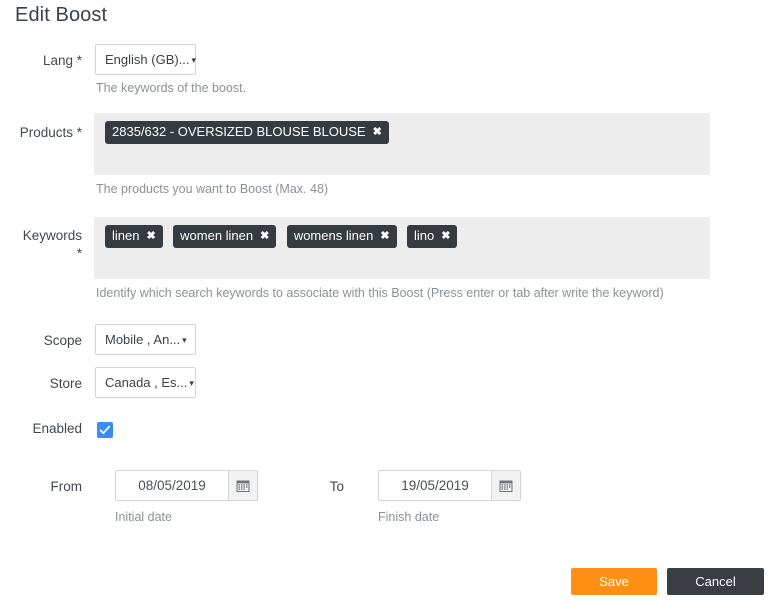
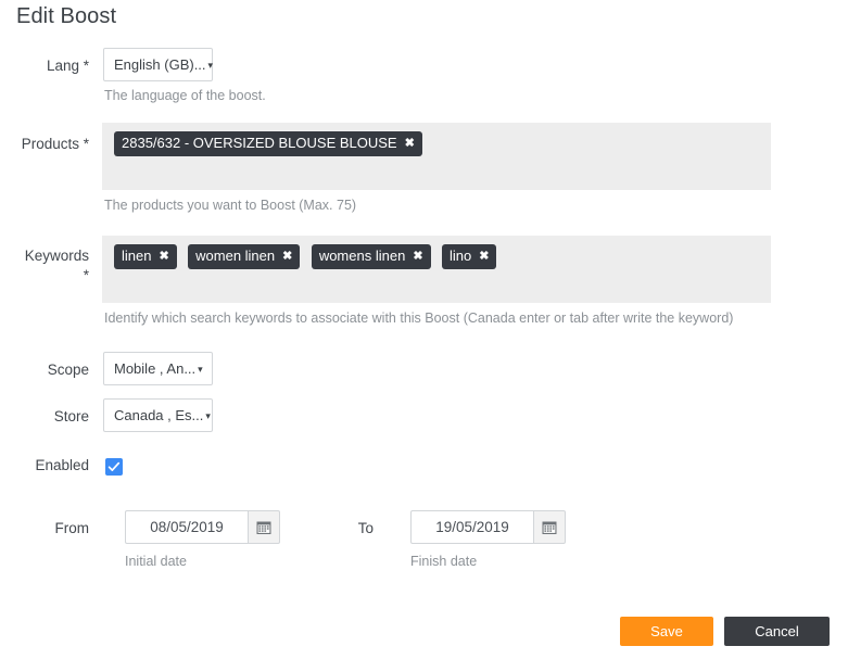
  Edit Boost
  Lang *
  English (GB)...
  ▾
- The keywords of the boost.
+ The language of the boost.
  Products *
  2835/632 - OVERSIZED BLOUSE BLOUSE
  ✖
- The products you want to Boost (Max. 48)
+ The products you want to Boost (Max. 75)
  Keywords
  *
  linen
  ✖
  women linen
  ✖
  womens linen
  ✖
  lino
  ✖
- Identify which search keywords to associate with this Boost (Press enter or tab after write the keyword)
+ Identify which search keywords to associate with this Boost (Canada enter or tab after write the keyword)
  Scope
  Mobile , An...
  ▾
  Store
  Canada , Es...
  ▾
  Enabled
  From
  08/05/2019
  Initial date
  To
  19/05/2019
  Finish date
  Save
  Cancel
